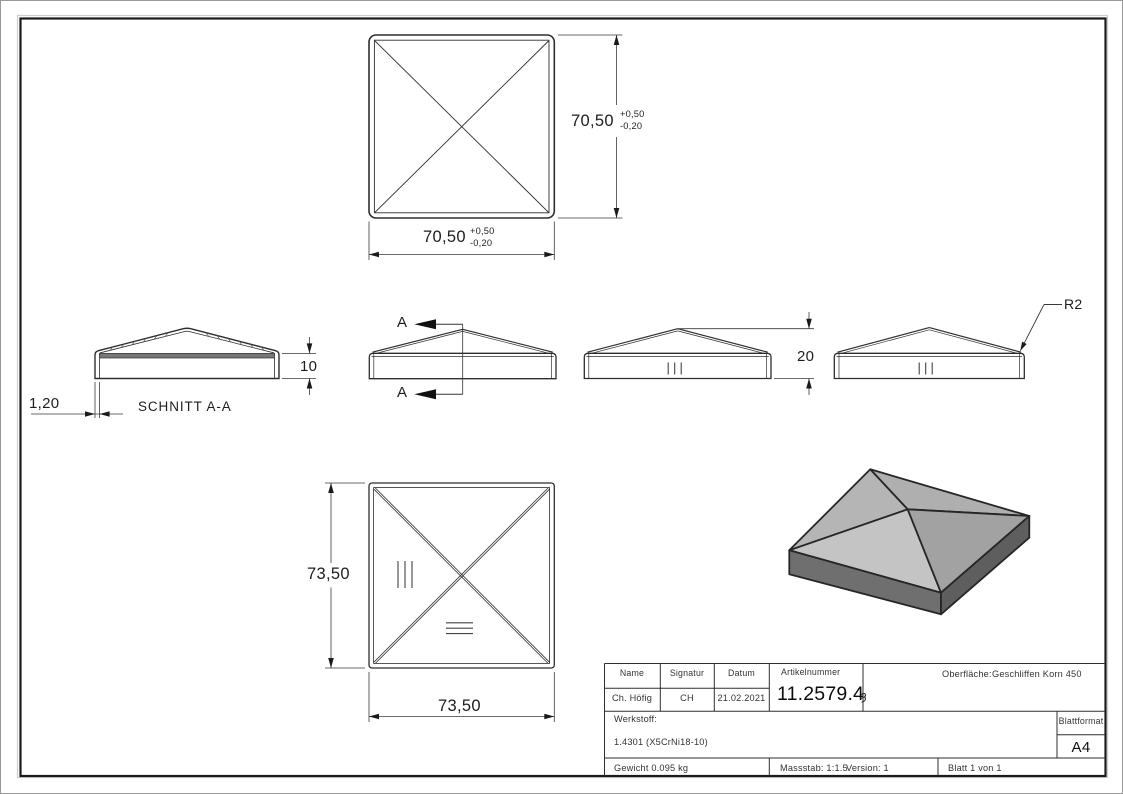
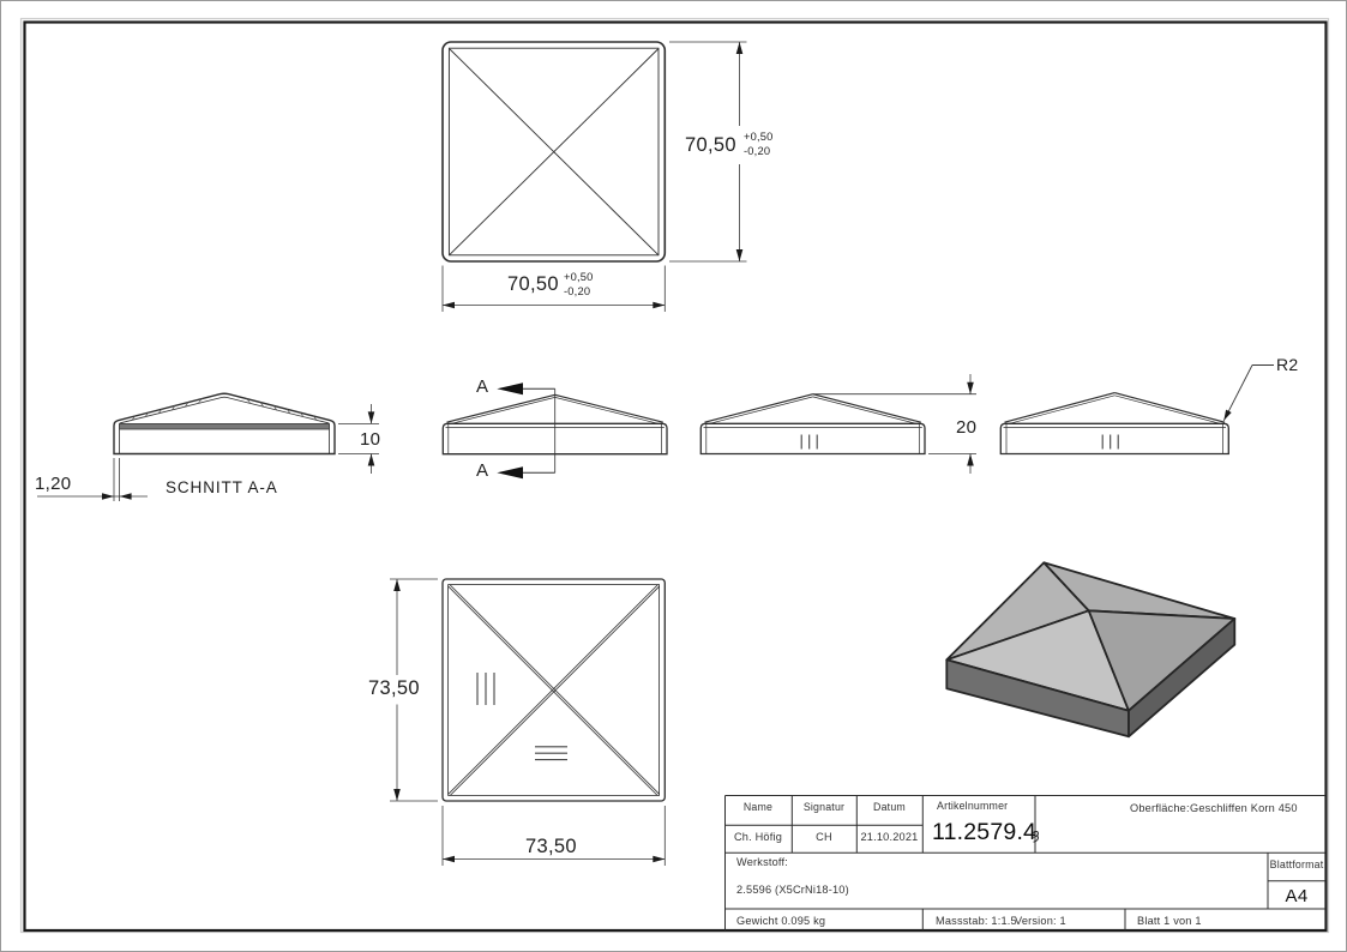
  70,50
  +0,50
  -0,20
  70,50
  +0,50
  -0,20
  1,20
  SCHNITT A-A
  10
  A
  A
  20
  R2
  73,50
  73,50
  Name
  Signatur
  Datum
  Artikelnummer
  Oberfläche:
  Geschliffen Korn 450
  Ch. Höfig
  CH
- 21.02.2021
+ 21.10.2021
  11.2579.4
  ȝ
  Werkstoff:
- 1.4301 (X5CrNi18-10)
+ 2.5596 (X5CrNi18-10)
  Gewicht 0.095 kg
  Massstab: 1:1.5
  Version: 1
  Blatt 1 von 1
  Blattformat
  A4
